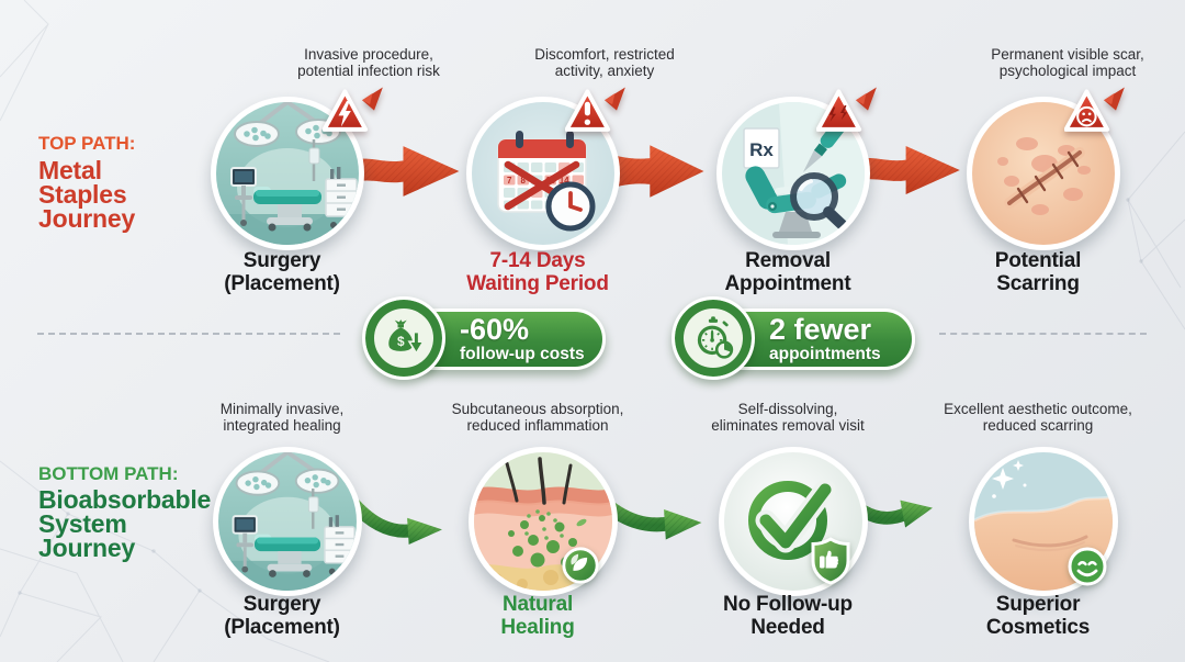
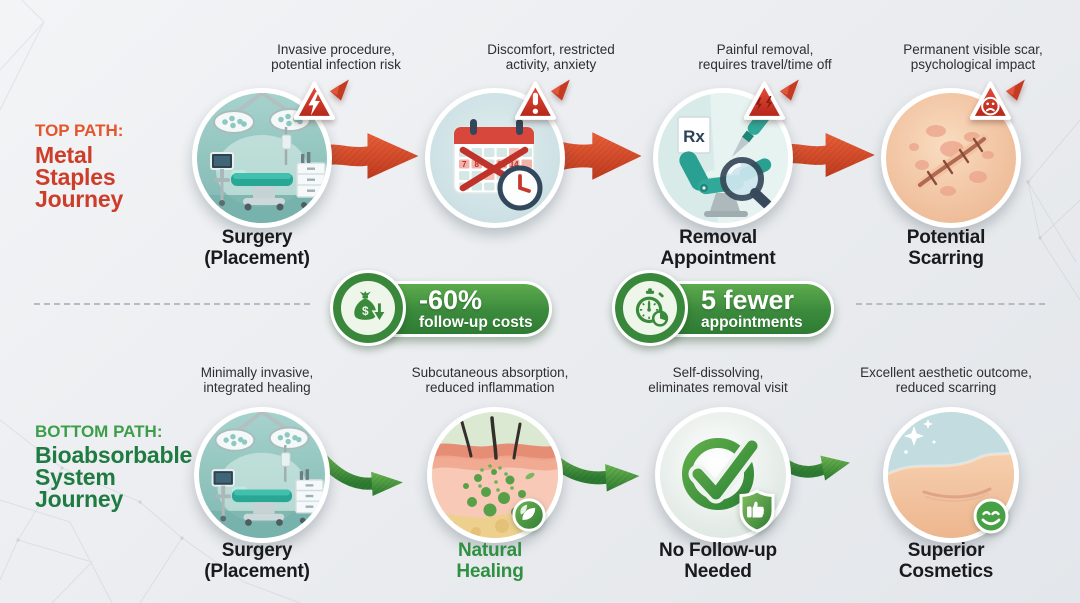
  TOP PATH:
  Metal
  Staples
  Journey
  BOTTOM PATH:
  Bioabsorbable
  System
  Journey
  Invasive procedure,
  potential infection risk
  Discomfort, restricted
  activity, anxiety
+ Painful removal,
+ requires travel/time off
  Permanent visible scar,
  psychological impact
  7
  8
  14
  Rx
  Surgery
  (Placement)
- 7-14 Days
- Waiting Period
  Removal
  Appointment
  Potential
  Scarring
  -60%
  follow-up costs
  $
- 2 fewer
+ 5 fewer
  appointments
  Minimally invasive,
  integrated healing
  Subcutaneous absorption,
  reduced inflammation
  Self-dissolving,
  eliminates removal visit
  Excellent aesthetic outcome,
  reduced scarring
  Surgery
  (Placement)
  Natural
  Healing
  No Follow-up
  Needed
  Superior
  Cosmetics
